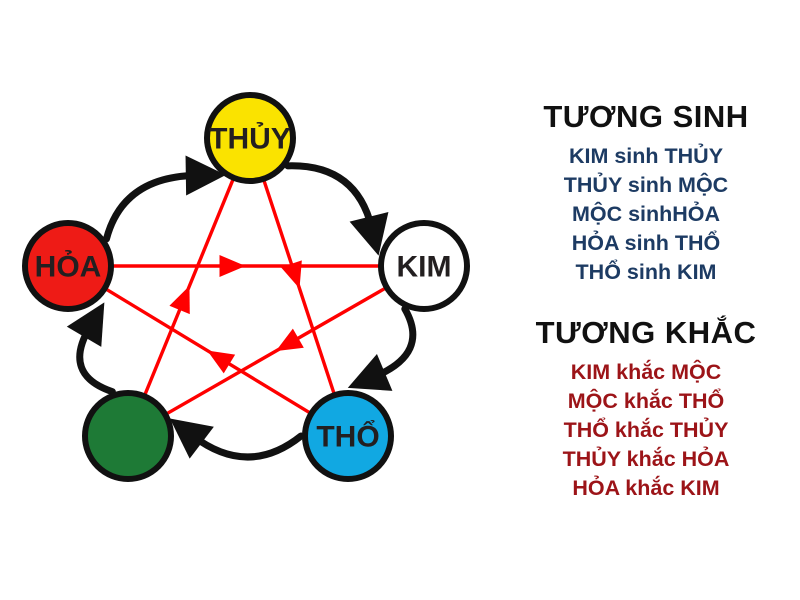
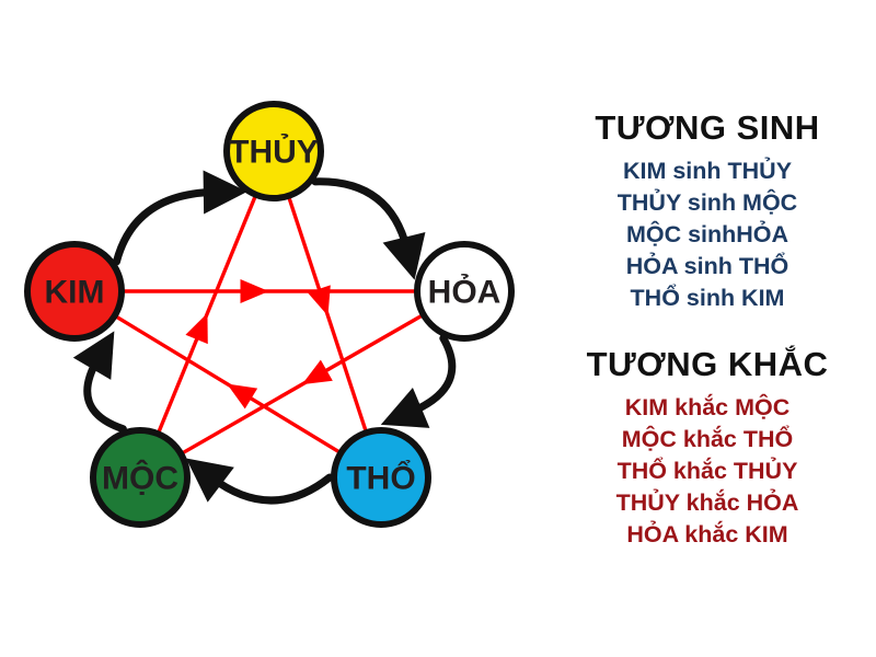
  THỦY
- KIM
+ HỎA
  THỔ
+ MỘC
- HỎA
+ KIM
  TƯƠNG SINH
  KIM sinh THỦY
  THỦY sinh MỘC
  MỘC sinhHỎA
  HỎA sinh THỔ
  THỔ sinh KIM
  TƯƠNG KHẮC
  KIM khắc MỘC
  MỘC khắc THỔ
  THỔ khắc THỦY
  THỦY khắc HỎA
  HỎA khắc KIM
